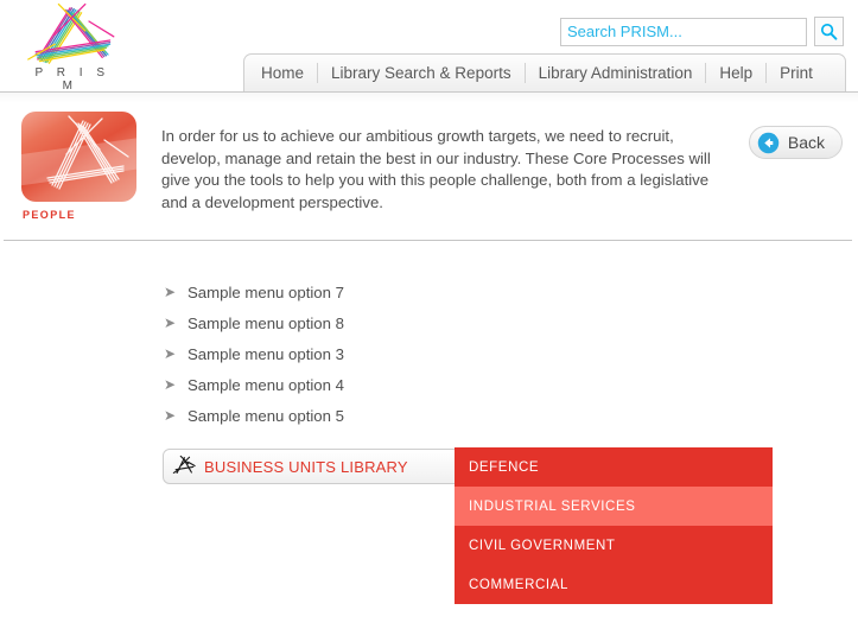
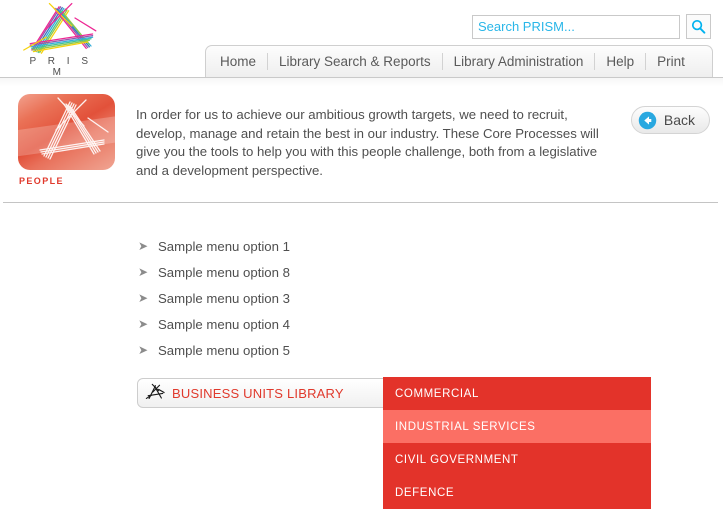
  P R I S M
  Search PRISM...
  Home
  Library Search & Reports
  Library Administration
  Help
  Print
  PEOPLE
  In order for us to achieve our ambitious growth targets, we need to recruit, develop, manage and retain the best in our industry. These Core Processes will give you the tools to help you with this people challenge, both from a legislative and a development perspective.
  Back
  ➤
- Sample menu option 7
+ Sample menu option 1
  ➤
  Sample menu option 8
  ➤
  Sample menu option 3
  ➤
  Sample menu option 4
  ➤
  Sample menu option 5
  BUSINESS UNITS LIBRARY
- DEFENCE
+ COMMERCIAL
  INDUSTRIAL SERVICES
  CIVIL GOVERNMENT
- COMMERCIAL
+ DEFENCE
